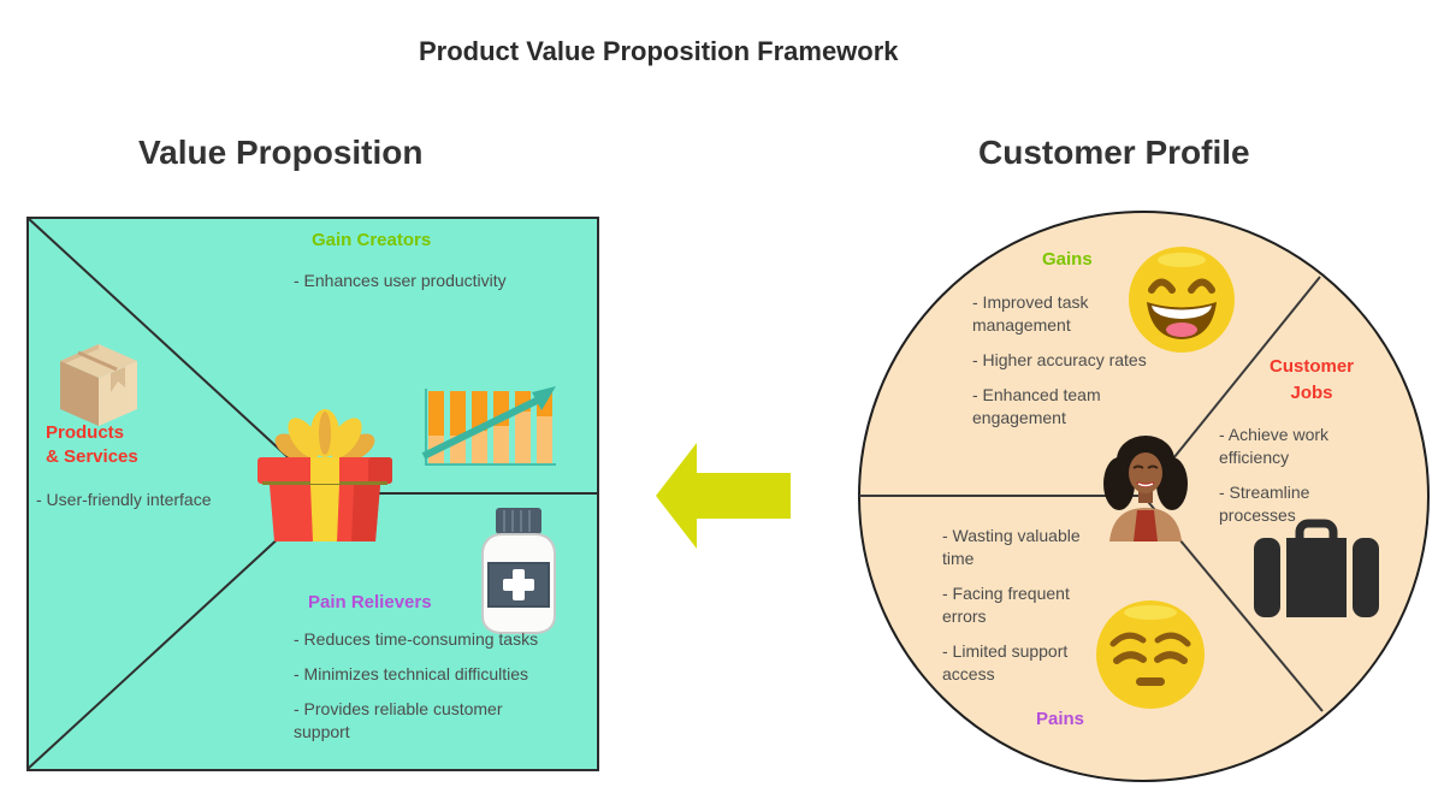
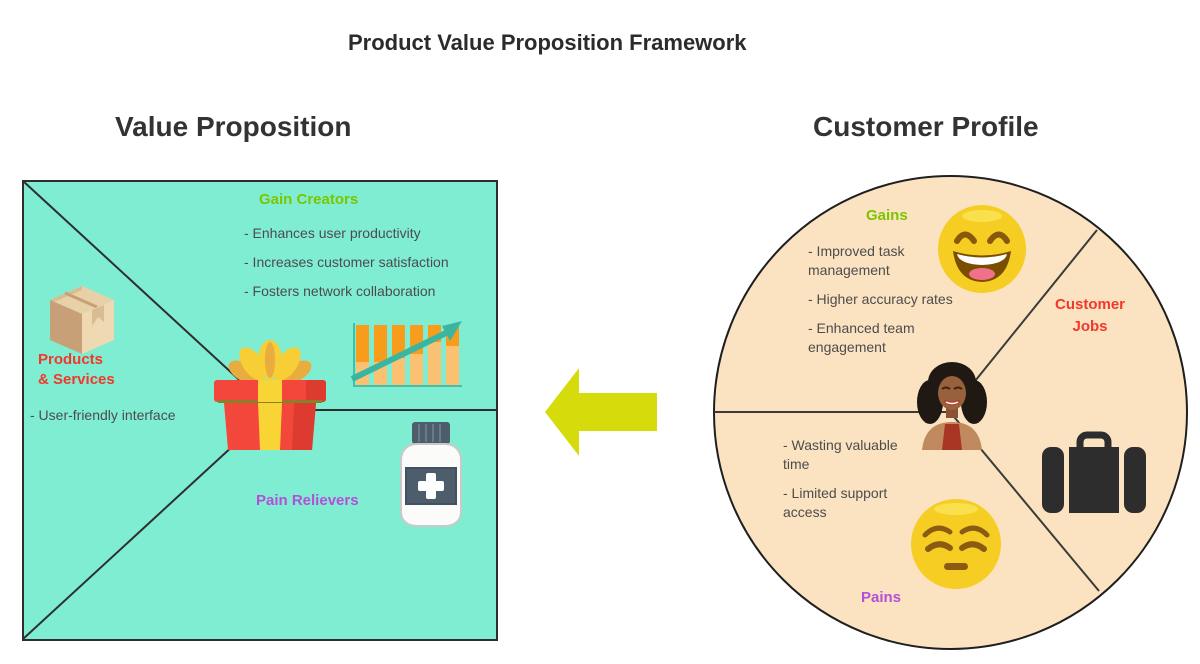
  Product Value Proposition Framework
  Value Proposition
  Customer Profile
  Gain Creators
  - Enhances user productivity
+ - Increases customer satisfaction
+ - Fosters network collaboration
  Products
  & Services
  - User-friendly interface
  Pain Relievers
- - Reduces time-consuming tasks
- - Minimizes technical difficulties
- - Provides reliable customer
- support
  Gains
  - Improved task
  management
  - Higher accuracy rates
  - Enhanced team
  engagement
  Customer
  Jobs
- - Achieve work
- efficiency
- - Streamline
- processes
  - Wasting valuable
  time
- - Facing frequent
- errors
  - Limited support
  access
  Pains
